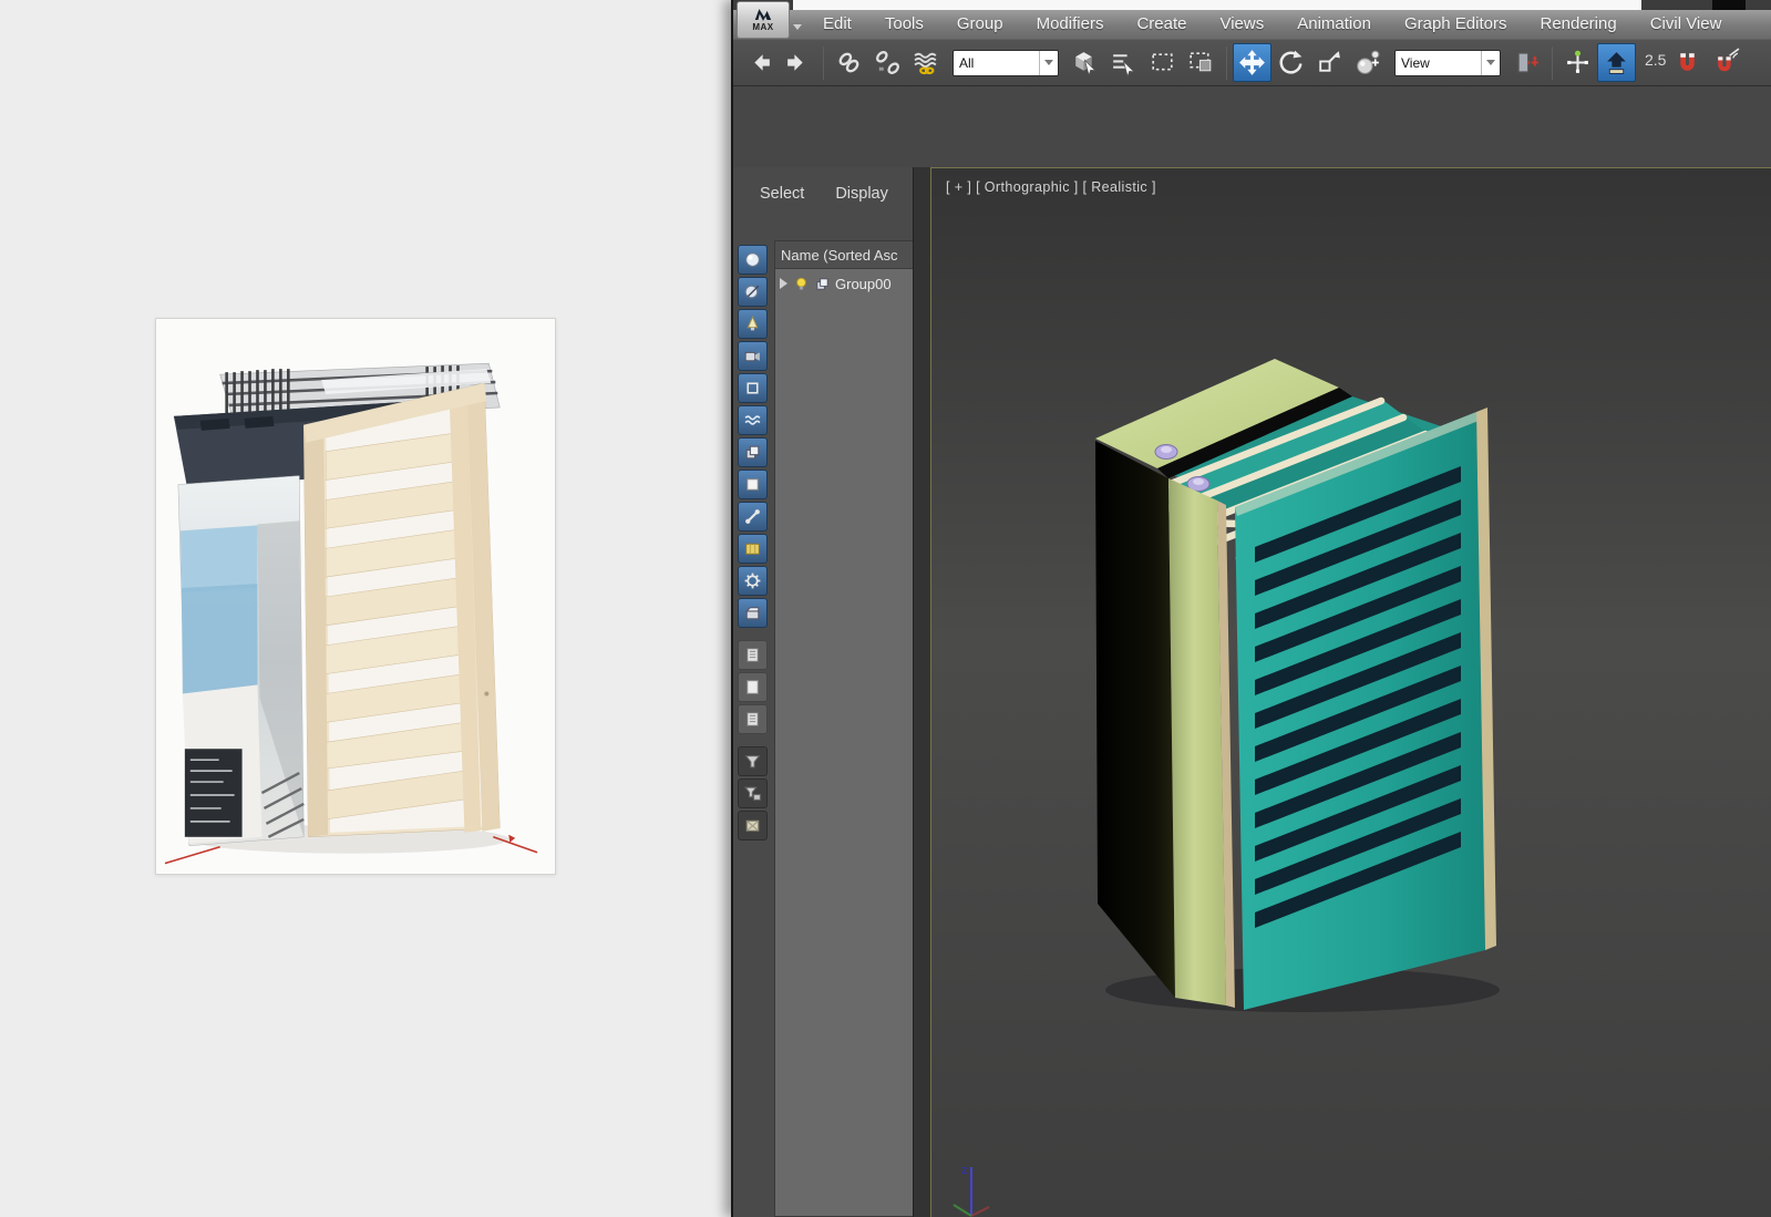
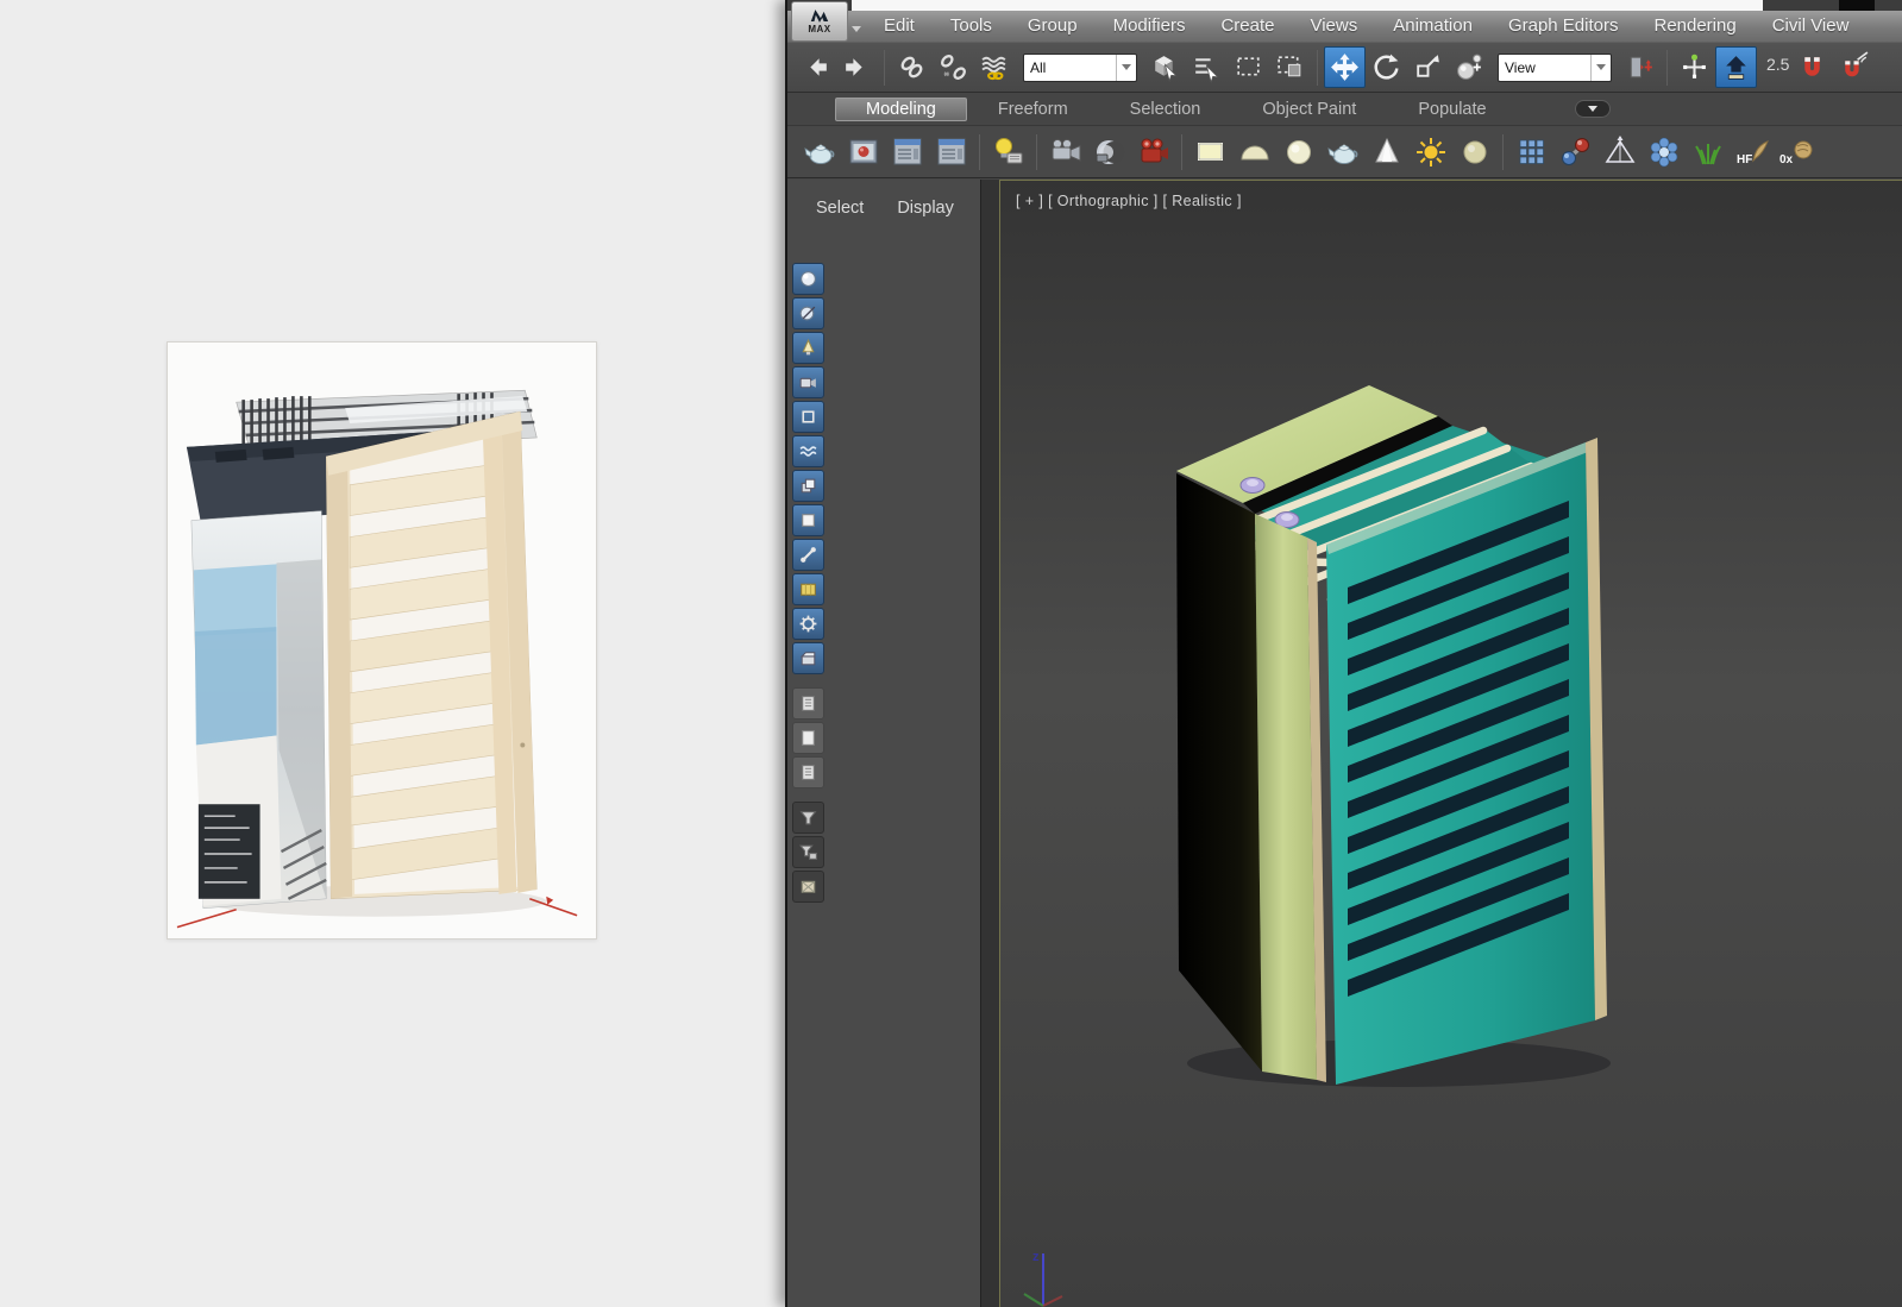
  MAX
  Edit
  Tools
  Group
  Modifiers
  Create
  Views
  Animation
  Graph Editors
  Rendering
  Civil View
  All
  View
  2.5
+ Modeling
+ Freeform
+ Selection
+ Object Paint
+ Populate
+ HF
+ 0x
  Select
  Display
- Name (Sorted Asc
- Group00
  [ + ] [ Orthographic ] [ Realistic ]
  z
